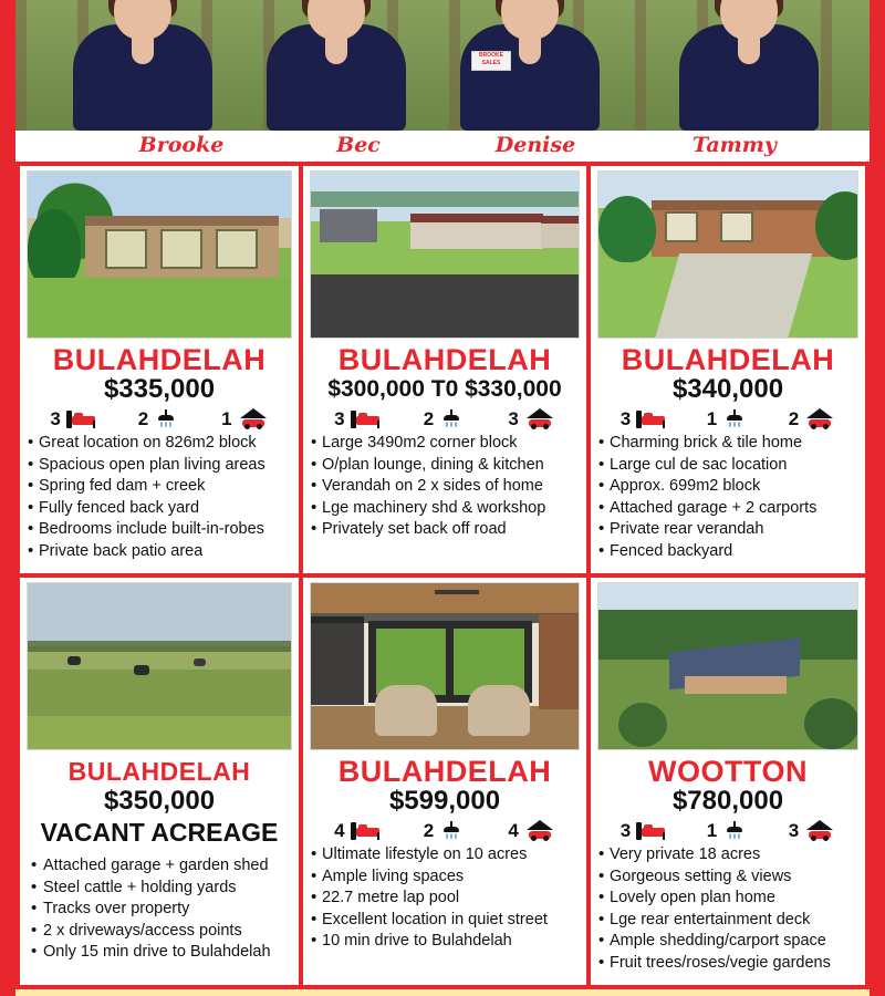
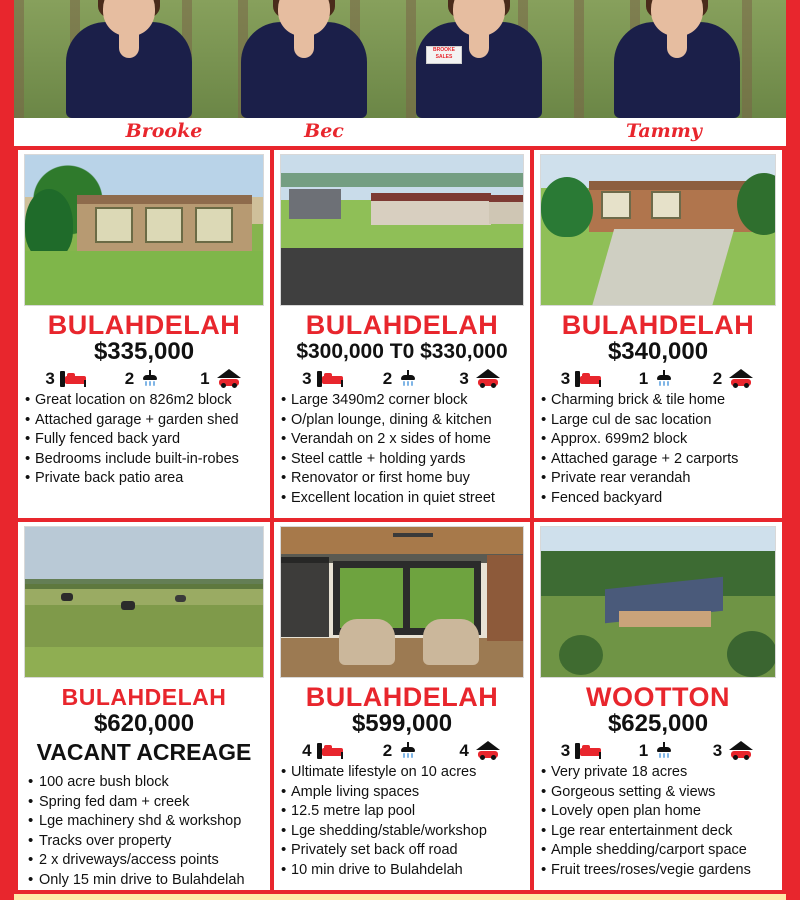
  Brooke
  Bec
- Denise
  Tammy
  BULAHDELAH
  $335,000
  3
  2
  1
  Great location on 826m2 block
- Spacious open plan living areas
- Spring fed dam + creek
+ Attached garage + garden shed
  Fully fenced back yard
  Bedrooms include built-in-robes
  Private back patio area
  BULAHDELAH
  $300,000 T0 $330,000
  3
  2
  3
  Large 3490m2 corner block
  O/plan lounge, dining & kitchen
  Verandah on 2 x sides of home
- Lge machinery shd & workshop
+ Steel cattle + holding yards
+ Renovator or first home buy
- Privately set back off road
+ Excellent location in quiet street
  BULAHDELAH
  $340,000
  3
  1
  2
  Charming brick & tile home
  Large cul de sac location
  Approx. 699m2 block
  Attached garage + 2 carports
  Private rear verandah
  Fenced backyard
  BULAHDELAH
- $350,000
+ $620,000
  VACANT ACREAGE
+ 100 acre bush block
- Attached garage + garden shed
+ Spring fed dam + creek
- Steel cattle + holding yards
+ Lge machinery shd & workshop
  Tracks over property
  2 x driveways/access points
  Only 15 min drive to Bulahdelah
  BULAHDELAH
  $599,000
  4
  2
  4
  Ultimate lifestyle on 10 acres
  Ample living spaces
- 22.7 metre lap pool
+ 12.5 metre lap pool
+ Lge shedding/stable/workshop
- Excellent location in quiet street
+ Privately set back off road
  10 min drive to Bulahdelah
  WOOTTON
- $780,000
+ $625,000
  3
  1
  3
  Very private 18 acres
  Gorgeous setting & views
  Lovely open plan home
  Lge rear entertainment deck
  Ample shedding/carport space
  Fruit trees/roses/vegie gardens
